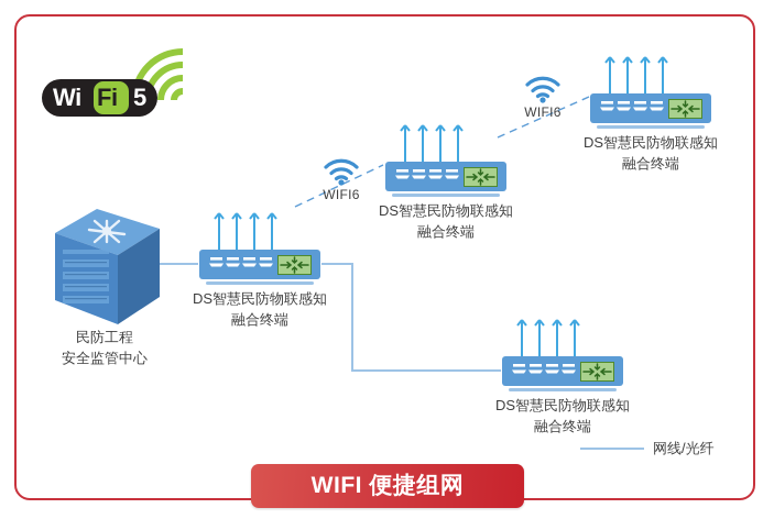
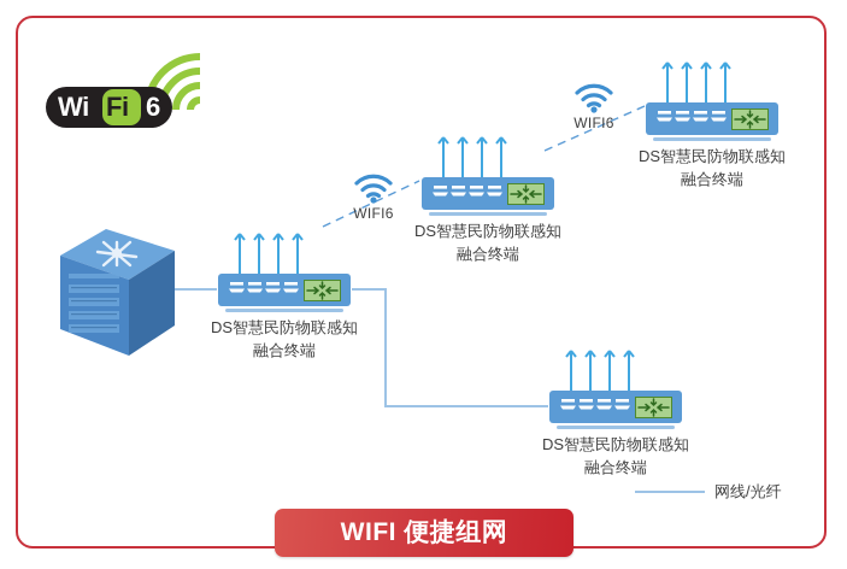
  Wi
  Fi
- 5
+ 6
- 民防工程
- 安全监管中心
  DS智慧民防物联感知
  融合终端
  DS智慧民防物联感知
  融合终端
  DS智慧民防物联感知
  融合终端
  DS智慧民防物联感知
  融合终端
  WIFI6
  WIFI6
  网线/光纤
  WIFI 便捷组网
